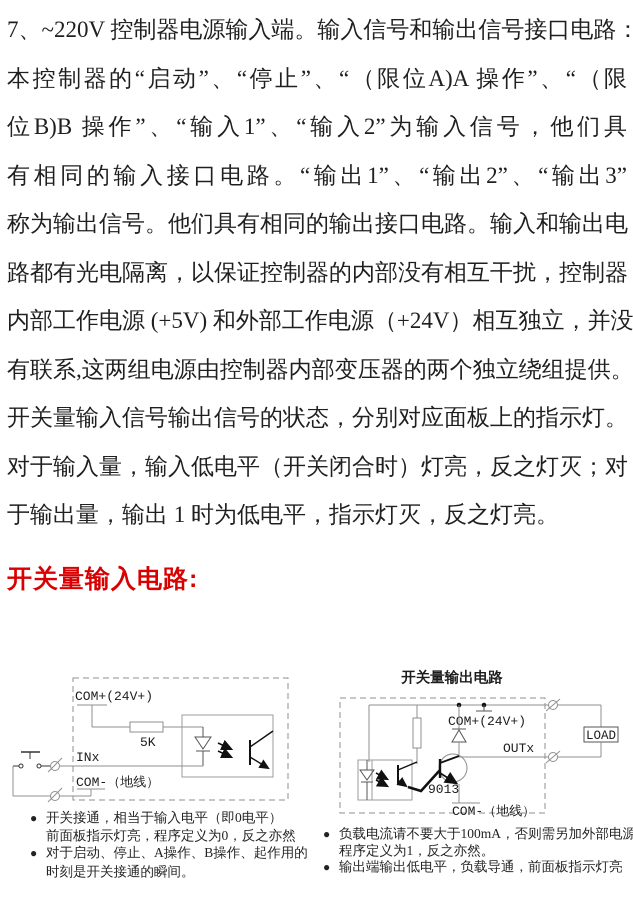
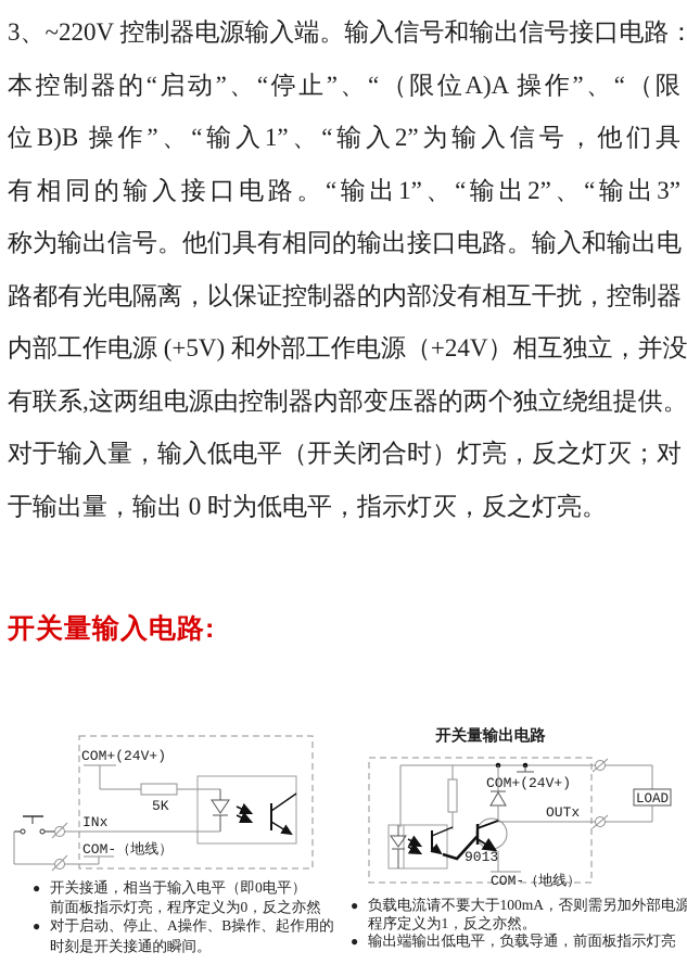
- 7、~220V 控制器电源输入端。输入信号和输出信号接口电路：
+ 3、~220V 控制器电源输入端。输入信号和输出信号接口电路：
  本控制器的“启动”、“停止”、“（限位A)A 操作”、“（限
  位B)B 操作”、“输入1”、“输入2”为输入信号，他们具
  有相同的输入接口电路。“输出1”、“输出2”、“输出3”
  称为输出信号。他们具有相同的输出接口电路。输入和输出电
  路都有光电隔离，以保证控制器的内部没有相互干扰，控制器
  内部工作电源 (+5V) 和外部工作电源（+24V）相互独立，并没
  有联系,这两组电源由控制器内部变压器的两个独立绕组提供。
- 开关量输入信号输出信号的状态，分别对应面板上的指示灯。
  对于输入量，输入低电平（开关闭合时）灯亮，反之灯灭；对
- 于输出量，输出 1 时为低电平，指示灯灭，反之灯亮。
+ 于输出量，输出 0 时为低电平，指示灯灭，反之灯亮。
  开关量输入电路:
  COM+(24V+)
  5K
  INx
  COM-（地线）
  开关量输出电路
  COM+(24V+)
  OUTx
  LOAD
  9013
  COM-（地线）
  ● 开关接通，相当于输入电平（即0电平）
  前面板指示灯亮，程序定义为0，反之亦然
  ● 对于启动、停止、A操作、B操作、起作用的
  时刻是开关接通的瞬间。
  ● 负载电流请不要大于100mA，否则需另加外部电源
  程序定义为1，反之亦然。
  ● 输出端输出低电平，负载导通，前面板指示灯亮
